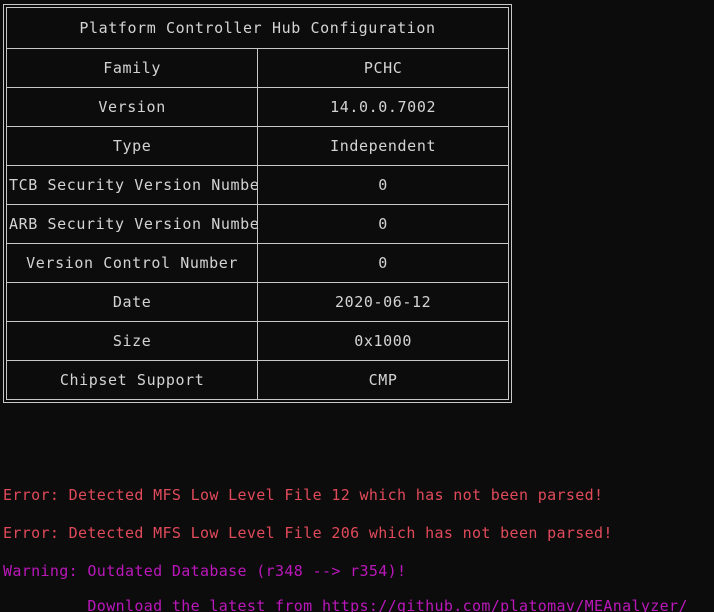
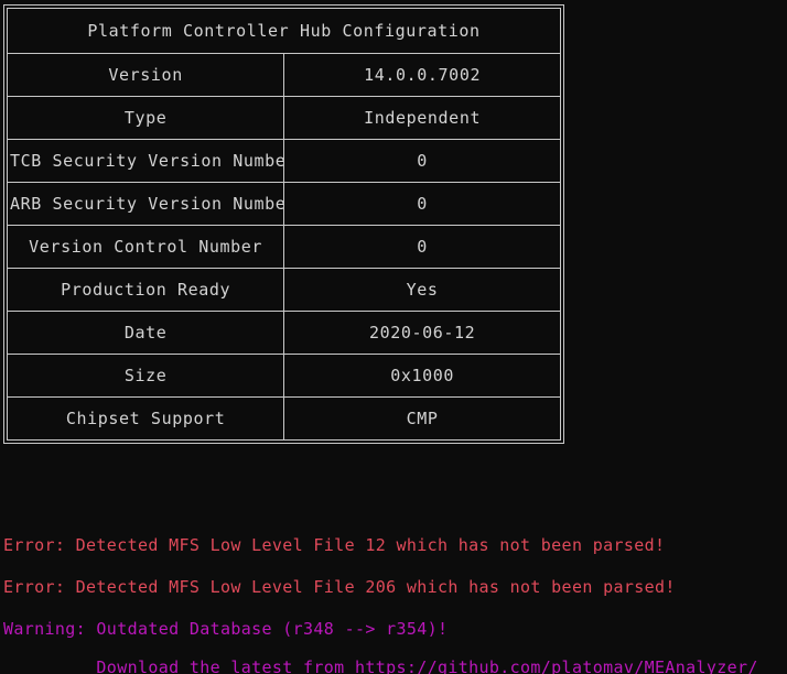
  Platform Controller Hub Configuration
- Family	PCHC
  Version	14.0.0.7002
  Type	Independent
  TCB Security Version Numbe	0
  ARB Security Version Numbe	0
  Version Control Number	0
+ Production Ready	Yes
  Date	2020-06-12
  Size	0x1000
  Chipset Support	CMP
  Error: Detected MFS Low Level File 12 which has not been parsed!
  Error: Detected MFS Low Level File 206 which has not been parsed!
  Warning: Outdated Database (r348 --> r354)!
  Download the latest from https://github.com/platomav/MEAnalyzer/
